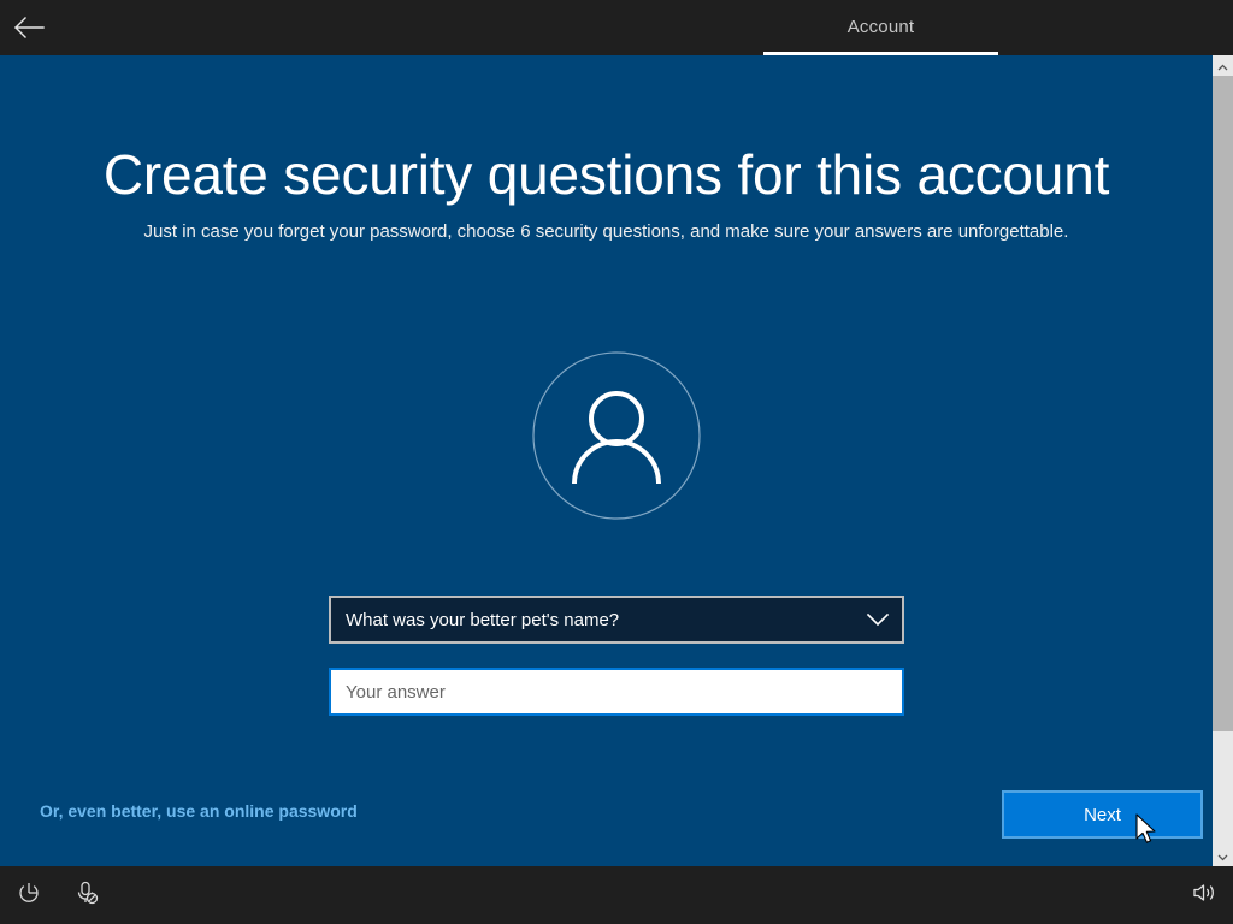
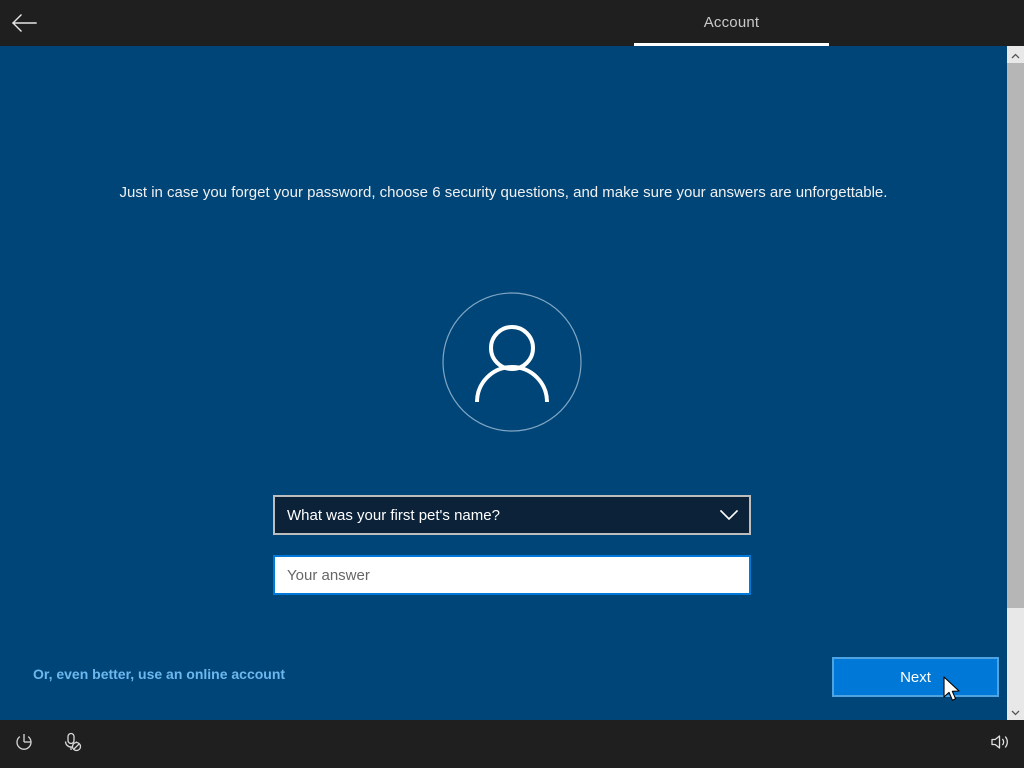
  Account
- Create security questions for this account
  Just in case you forget your password, choose 6 security questions, and make sure your answers are unforgettable.
- What was your better pet's name?
+ What was your first pet's name?
  Your answer
- Or, even better, use an online password
+ Or, even better, use an online account
  Next
